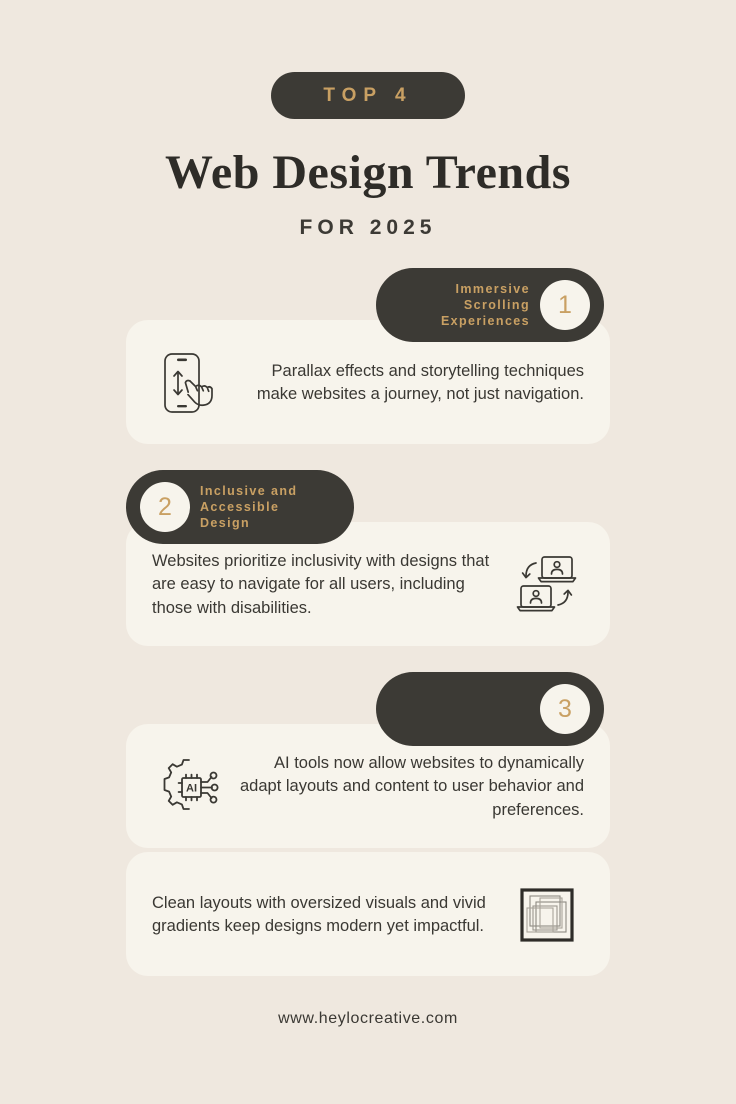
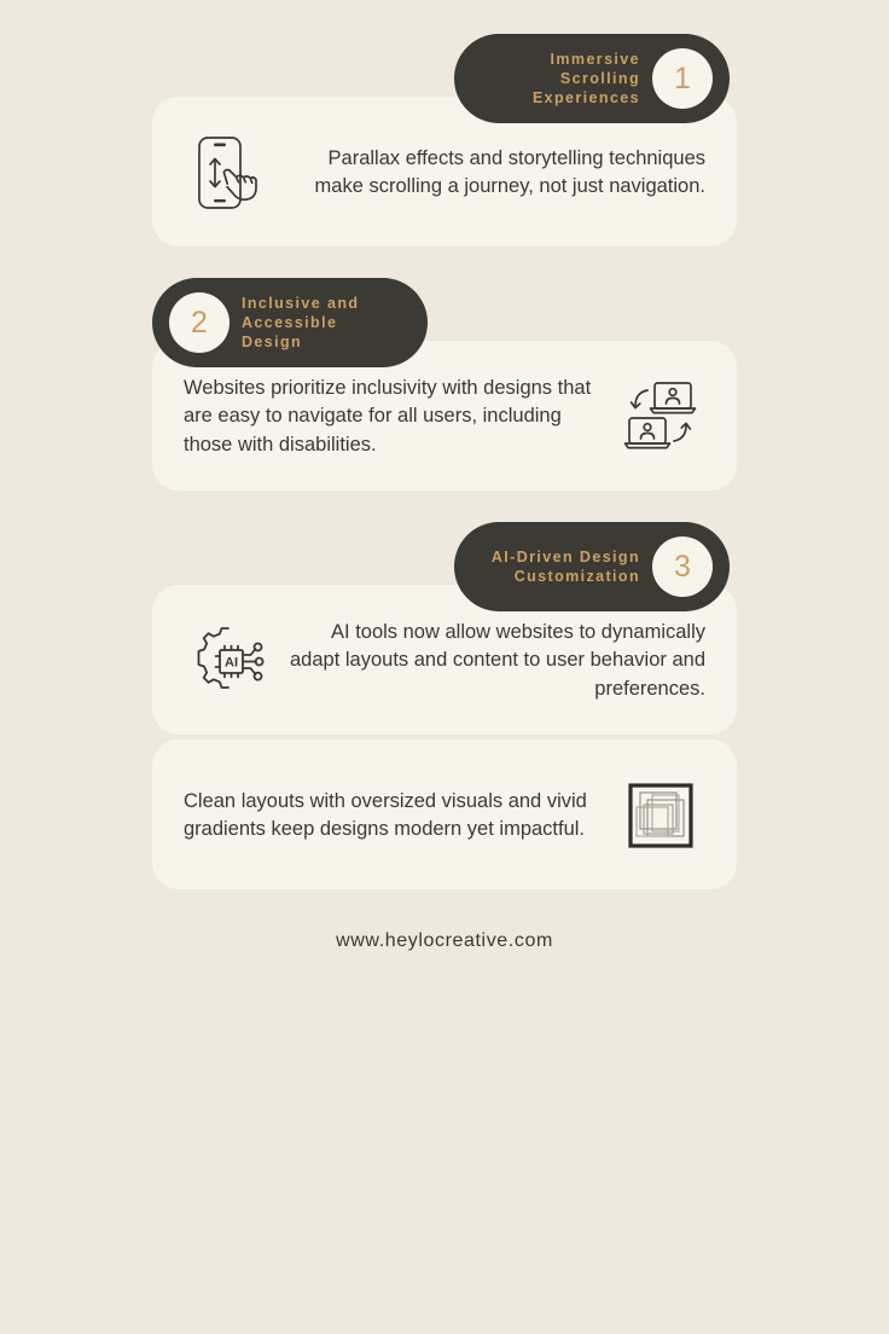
- TOP 4
- Web Design Trends
- FOR 2025
  Immersive Scrolling Experiences
  1
- Parallax effects and storytelling techniques make websites a journey, not just navigation.
+ Parallax effects and storytelling techniques make scrolling a journey, not just navigation.
  2
  Inclusive and Accessible Design
  Websites prioritize inclusivity with designs that are easy to navigate for all users, including those with disabilities.
+ AI-Driven Design Customization
  3
  AI
  AI tools now allow websites to dynamically adapt layouts and content to user behavior and preferences.
  Clean layouts with oversized visuals and vivid gradients keep designs modern yet impactful.
  www.heylocreative.com
